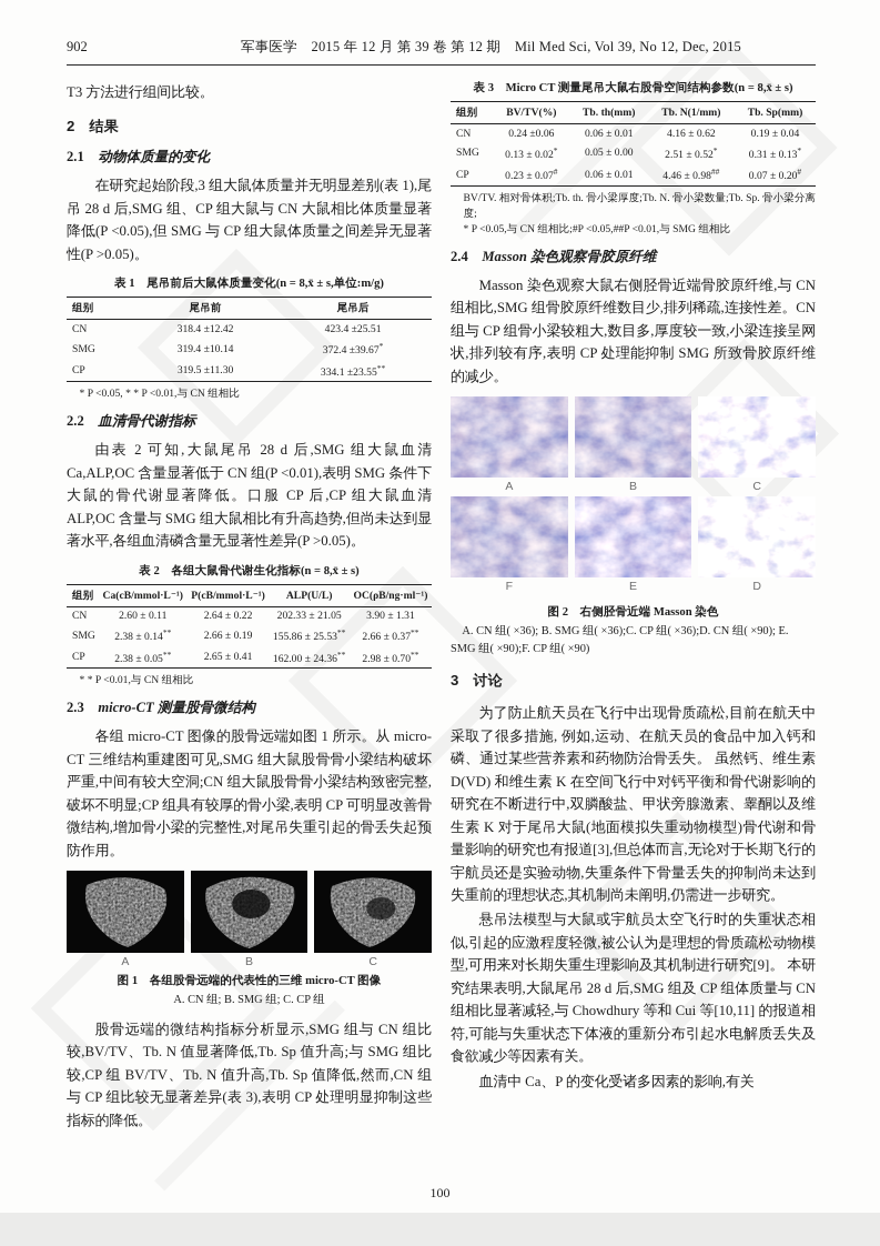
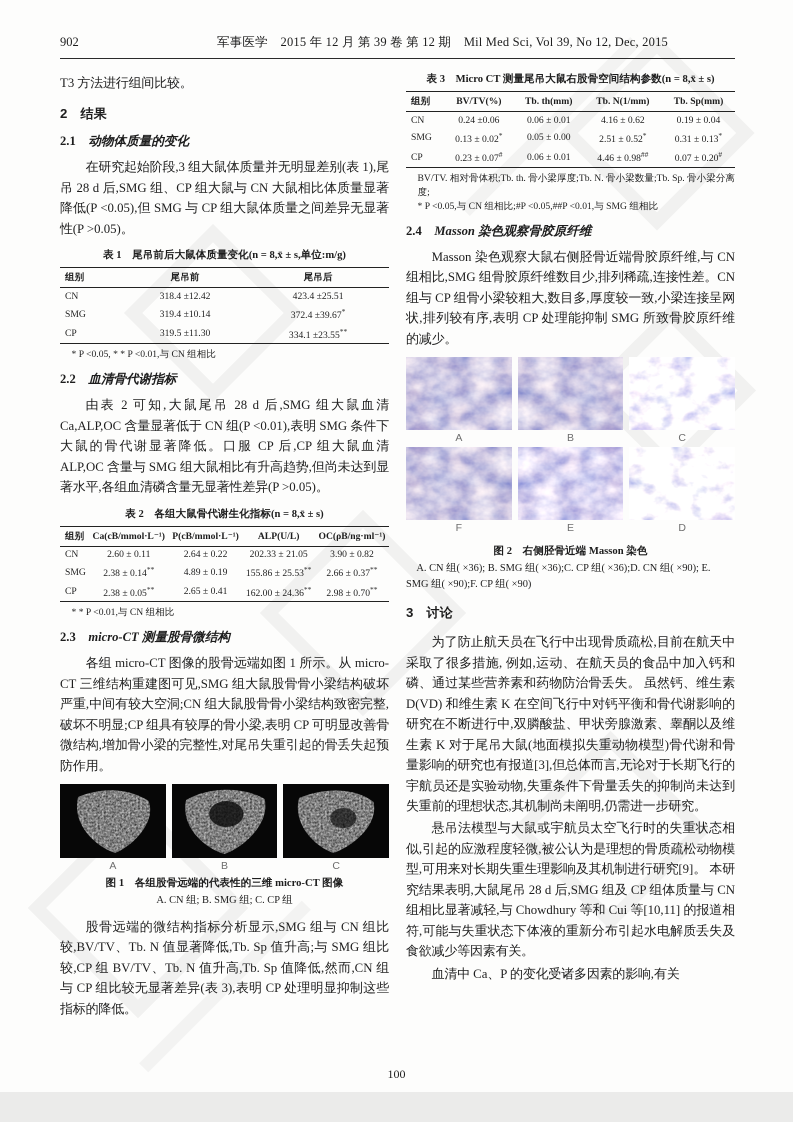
  902
  军事医学 2015 年 12 月 第 39 卷 第 12 期 Mil Med Sci, Vol 39, No 12, Dec, 2015
  T3 方法进行组间比较。
  2 结果
  2.1 动物体质量的变化
  在研究起始阶段,3 组大鼠体质量并无明显差别(表 1),尾吊 28 d 后,SMG 组、CP 组大鼠与 CN 大鼠相比体质量显著降低(P <0.05),但 SMG 与 CP 组大鼠体质量之间差异无显著性(P >0.05)。
  表 1 尾吊前后大鼠体质量变化(n = 8,x̄ ± s,单位:m/g)
  组别	尾吊前	尾吊后
  CN	318.4 ±12.42	423.4 ±25.51
  SMG	319.4 ±10.14	372.4 ±39.67*
  CP	319.5 ±11.30	334.1 ±23.55**
  * P <0.05, * * P <0.01,与 CN 组相比
  2.2 血清骨代谢指标
  由表 2 可知,大鼠尾吊 28 d 后,SMG 组大鼠血清 Ca,ALP,OC 含量显著低于 CN 组(P <0.01),表明 SMG 条件下大鼠的骨代谢显著降低。口服 CP 后,CP 组大鼠血清 ALP,OC 含量与 SMG 组大鼠相比有升高趋势,但尚未达到显著水平,各组血清磷含量无显著性差异(P >0.05)。
  表 2 各组大鼠骨代谢生化指标(n = 8,x̄ ± s)
  组别	Ca(cB/mmol·L⁻¹)	P(cB/mmol·L⁻¹)	ALP(U/L)	OC(ρB/ng·ml⁻¹)
- CN	2.60 ± 0.11	2.64 ± 0.22	202.33 ± 21.05	3.90 ± 1.31
+ CN	2.60 ± 0.11	2.64 ± 0.22	202.33 ± 21.05	3.90 ± 0.82
- SMG	2.38 ± 0.14**	2.66 ± 0.19	155.86 ± 25.53**	2.66 ± 0.37**
+ SMG	2.38 ± 0.14**	4.89 ± 0.19	155.86 ± 25.53**	2.66 ± 0.37**
  CP	2.38 ± 0.05**	2.65 ± 0.41	162.00 ± 24.36**	2.98 ± 0.70**
  * * P <0.01,与 CN 组相比
  2.3 micro-CT 测量股骨微结构
  各组 micro-CT 图像的股骨远端如图 1 所示。从 micro-CT 三维结构重建图可见,SMG 组大鼠股骨骨小梁结构破坏严重,中间有较大空洞;CN 组大鼠股骨骨小梁结构致密完整,破坏不明显;CP 组具有较厚的骨小梁,表明 CP 可明显改善骨微结构,增加骨小梁的完整性,对尾吊失重引起的骨丢失起预防作用。
  A
  B
  C
  图 1 各组股骨远端的代表性的三维 micro-CT 图像
  A. CN 组; B. SMG 组; C. CP 组
  股骨远端的微结构指标分析显示,SMG 组与 CN 组比较,BV/TV、Tb. N 值显著降低,Tb. Sp 值升高;与 SMG 组比较,CP 组 BV/TV、Tb. N 值升高,Tb. Sp 值降低,然而,CN 组与 CP 组比较无显著差异(表 3),表明 CP 处理明显抑制这些指标的降低。
  表 3 Micro CT 测量尾吊大鼠右股骨空间结构参数(n = 8,x̄ ± s)
  组别	BV/TV(%)	Tb. th(mm)	Tb. N(1/mm)	Tb. Sp(mm)
  CN	0.24 ±0.06	0.06 ± 0.01	4.16 ± 0.62	0.19 ± 0.04
  SMG	0.13 ± 0.02*	0.05 ± 0.00	2.51 ± 0.52*	0.31 ± 0.13*
  CP	0.23 ± 0.07#	0.06 ± 0.01	4.46 ± 0.98##	0.07 ± 0.20#
  BV/TV. 相对骨体积;Tb. th. 骨小梁厚度;Tb. N. 骨小梁数量;Tb. Sp. 骨小梁分离度;
  * P <0.05,与 CN 组相比;#P <0.05,##P <0.01,与 SMG 组相比
  2.4 Masson 染色观察骨胶原纤维
  Masson 染色观察大鼠右侧胫骨近端骨胶原纤维,与 CN 组相比,SMG 组骨胶原纤维数目少,排列稀疏,连接性差。CN 组与 CP 组骨小梁较粗大,数目多,厚度较一致,小梁连接呈网状,排列较有序,表明 CP 处理能抑制 SMG 所致骨胶原纤维的减少。
  A
  B
  C
  F
  E
  D
  图 2 右侧胫骨近端 Masson 染色
  A. CN 组( ×36); B. SMG 组( ×36);C. CP 组( ×36);D. CN 组( ×90); E. SMG 组( ×90);F. CP 组( ×90)
  3 讨论
  为了防止航天员在飞行中出现骨质疏松,目前在航天中采取了很多措施, 例如,运动、在航天员的食品中加入钙和磷、通过某些营养素和药物防治骨丢失。 虽然钙、维生素 D(VD) 和维生素 K 在空间飞行中对钙平衡和骨代谢影响的研究在不断进行中,双膦酸盐、甲状旁腺激素、睾酮以及维生素 K 对于尾吊大鼠(地面模拟失重动物模型)骨代谢和骨量影响的研究也有报道[3],但总体而言,无论对于长期飞行的宇航员还是实验动物,失重条件下骨量丢失的抑制尚未达到失重前的理想状态,其机制尚未阐明,仍需进一步研究。
  悬吊法模型与大鼠或宇航员太空飞行时的失重状态相似,引起的应激程度轻微,被公认为是理想的骨质疏松动物模型,可用来对长期失重生理影响及其机制进行研究[9]。 本研究结果表明,大鼠尾吊 28 d 后,SMG 组及 CP 组体质量与 CN 组相比显著减轻,与 Chowdhury 等和 Cui 等[10,11] 的报道相符,可能与失重状态下体液的重新分布引起水电解质丢失及食欲减少等因素有关。
  血清中 Ca、P 的变化受诸多因素的影响,有关
  100
